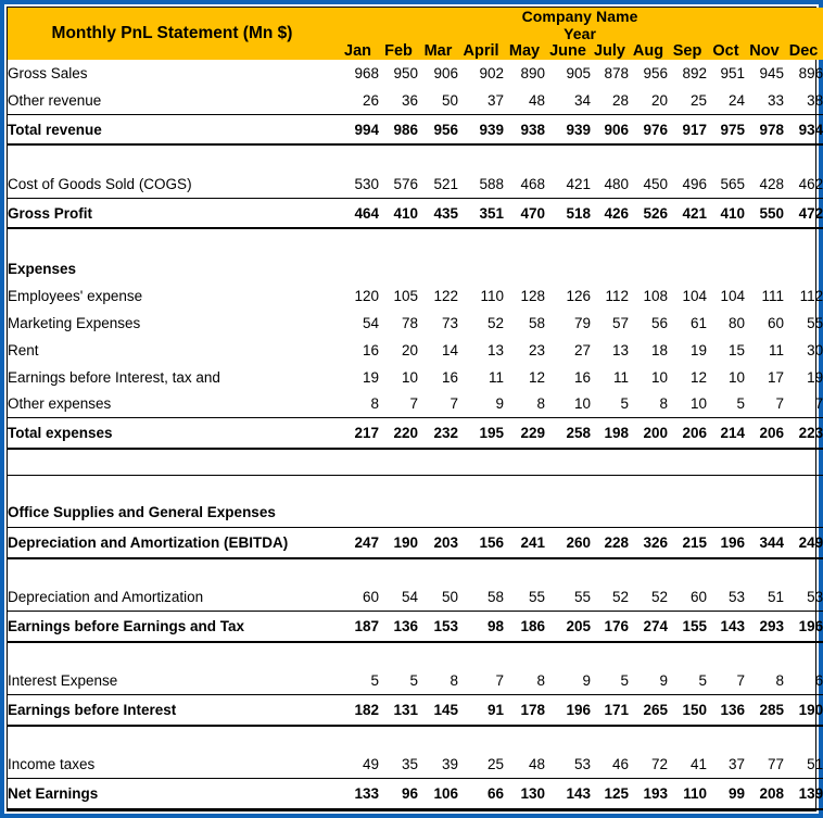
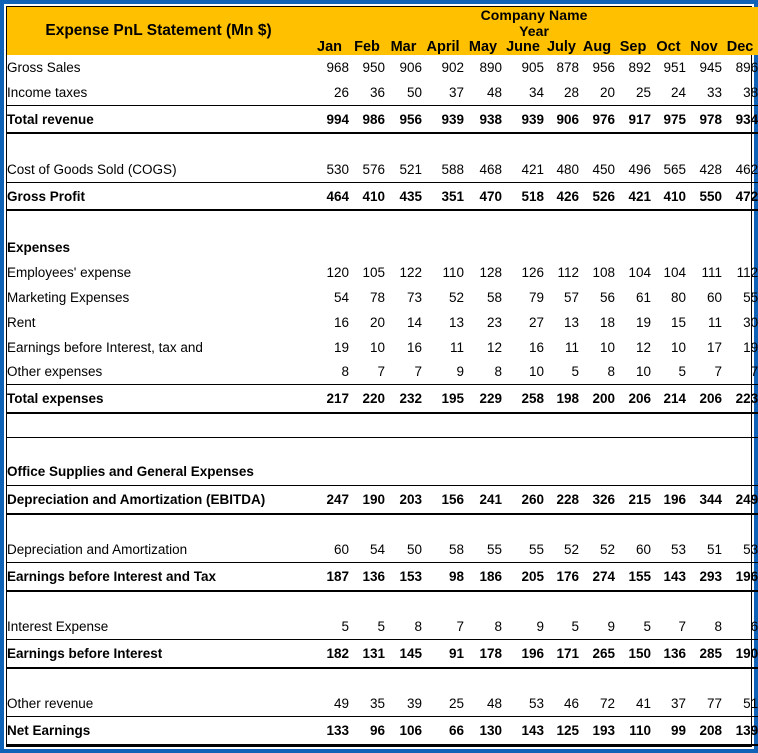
- Monthly PnL Statement (Mn $)	Company Name
+ Expense PnL Statement (Mn $)	Company Name
  Year
  Jan	Feb	Mar	April	May	June	July	Aug	Sep	Oct	Nov	Dec
  Gross Sales	968	950	906	902	890	905	878	956	892	951	945	896
- Other revenue	26	36	50	37	48	34	28	20	25	24	33	38
+ Income taxes	26	36	50	37	48	34	28	20	25	24	33	38
  Total revenue	994	986	956	939	938	939	906	976	917	975	978	934
  Cost of Goods Sold (COGS)	530	576	521	588	468	421	480	450	496	565	428	462
  Gross Profit	464	410	435	351	470	518	426	526	421	410	550	472
  Expenses
  Employees' expense	120	105	122	110	128	126	112	108	104	104	111	112
  Marketing Expenses	54	78	73	52	58	79	57	56	61	80	60	55
  Rent	16	20	14	13	23	27	13	18	19	15	11	30
  Earnings before Interest, tax and	19	10	16	11	12	16	11	10	12	10	17	19
  Other expenses	8	7	7	9	8	10	5	8	10	5	7	7
  Total expenses	217	220	232	195	229	258	198	200	206	214	206	223
  Office Supplies and General Expenses
  Depreciation and Amortization (EBITDA)	247	190	203	156	241	260	228	326	215	196	344	249
  Depreciation and Amortization	60	54	50	58	55	55	52	52	60	53	51	53
- Earnings before Earnings and Tax	187	136	153	98	186	205	176	274	155	143	293	196
+ Earnings before Interest and Tax	187	136	153	98	186	205	176	274	155	143	293	196
  Interest Expense	5	5	8	7	8	9	5	9	5	7	8	6
  Earnings before Interest	182	131	145	91	178	196	171	265	150	136	285	190
- Income taxes	49	35	39	25	48	53	46	72	41	37	77	51
+ Other revenue	49	35	39	25	48	53	46	72	41	37	77	51
  Net Earnings	133	96	106	66	130	143	125	193	110	99	208	139
